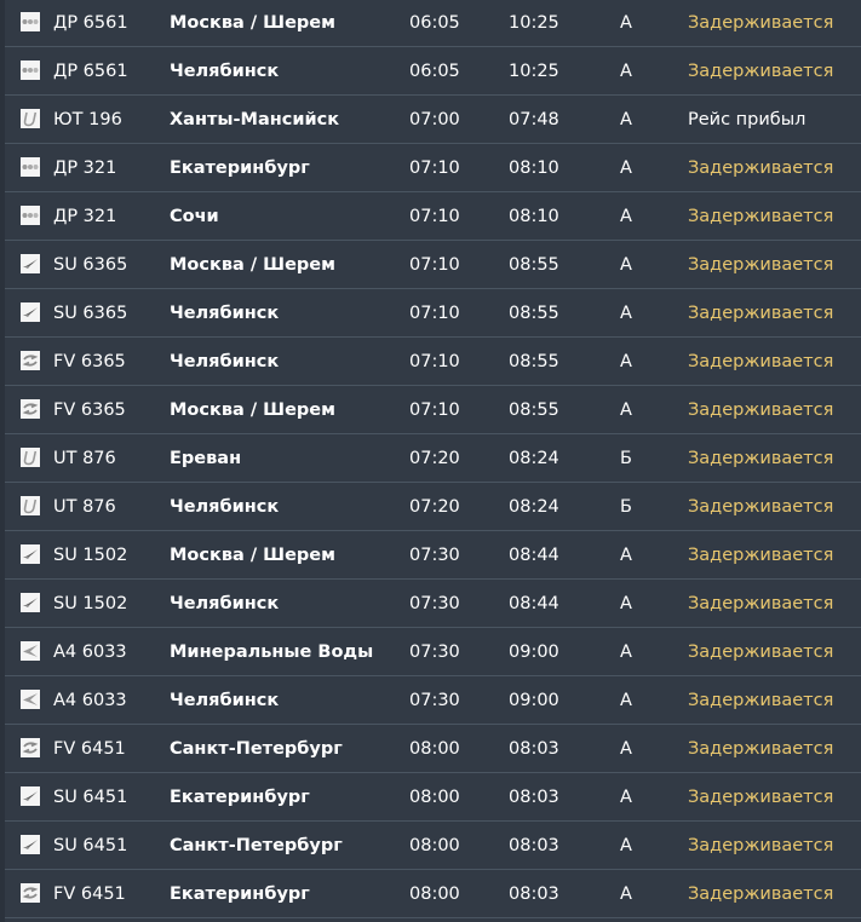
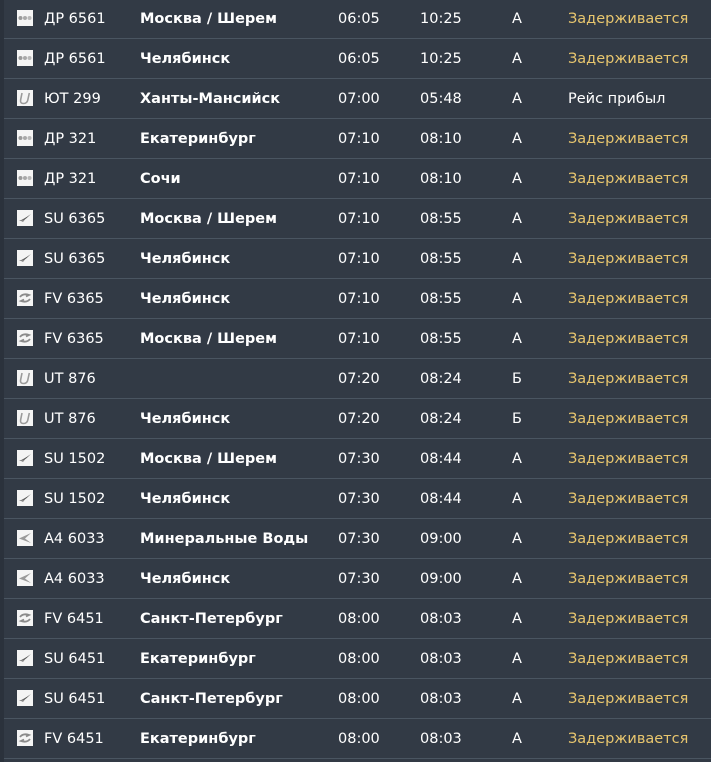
  ДР 6561
  Москва / Шерем
  06:05
  10:25
  А
  Задерживается
  ДР 6561
  Челябинск
  06:05
  10:25
  А
  Задерживается
- ЮТ 196
+ ЮТ 299
  Ханты-Мансийск
  07:00
- 07:48
+ 05:48
  А
  Рейс прибыл
  ДР 321
  Екатеринбург
  07:10
  08:10
  А
  Задерживается
  ДР 321
  Сочи
  07:10
  08:10
  А
  Задерживается
  SU 6365
  Москва / Шерем
  07:10
  08:55
  А
  Задерживается
  SU 6365
  Челябинск
  07:10
  08:55
  А
  Задерживается
  FV 6365
  Челябинск
  07:10
  08:55
  А
  Задерживается
  FV 6365
  Москва / Шерем
  07:10
  08:55
  А
  Задерживается
  UT 876
- Ереван
  07:20
  08:24
  Б
  Задерживается
  UT 876
  Челябинск
  07:20
  08:24
  Б
  Задерживается
  SU 1502
  Москва / Шерем
  07:30
  08:44
  А
  Задерживается
  SU 1502
  Челябинск
  07:30
  08:44
  А
  Задерживается
  A4 6033
  Минеральные Воды
  07:30
  09:00
  А
  Задерживается
  A4 6033
  Челябинск
  07:30
  09:00
  А
  Задерживается
  FV 6451
  Санкт-Петербург
  08:00
  08:03
  А
  Задерживается
  SU 6451
  Екатеринбург
  08:00
  08:03
  А
  Задерживается
  SU 6451
  Санкт-Петербург
  08:00
  08:03
  А
  Задерживается
  FV 6451
  Екатеринбург
  08:00
  08:03
  А
  Задерживается
